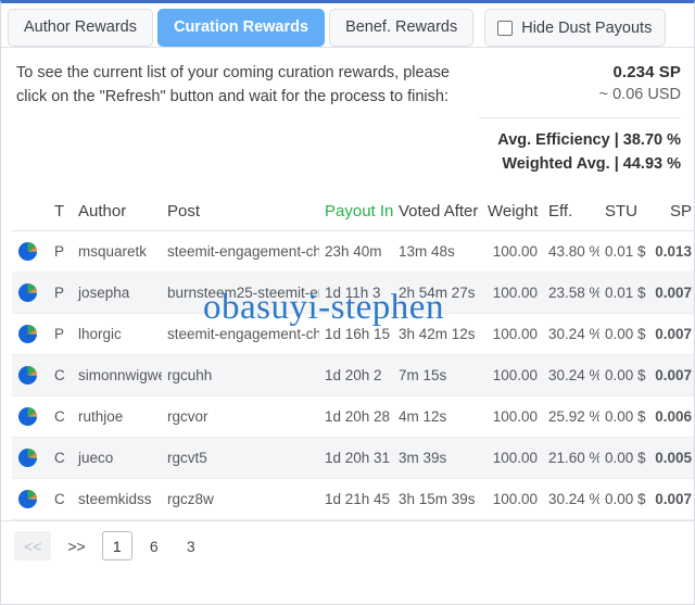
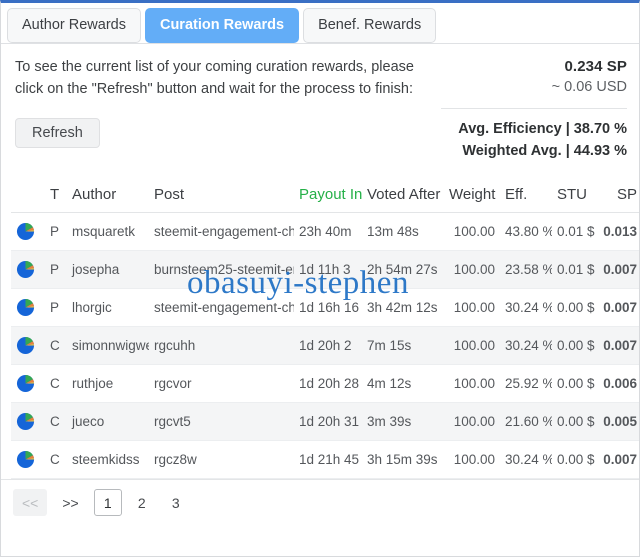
  Author Rewards
  Curation Rewards
  Benef. Rewards
- Hide Dust Payouts
  To see the current list of your coming curation rewards, please click on the "Refresh" button and wait for the process to finish:
+ Refresh
  0.234 SP
  ~ 0.06 USD
  Avg. Efficiency | 38.70 %
  Weighted Avg. | 44.93 %
  	T	Author	Post	Payout In	Voted After	Weight	Eff.	STU	SP
  	P	msquaretk	steemit-engagement-ch	23h 40m	13m 48s	100.00	43.80 %	0.01 $	0.013
  	P	josepha	burnsteem25-steemit-e	1d 11h 3	2h 54m 27s	100.00	23.58 %	0.01 $	0.007
- 	P	lhorgic	steemit-engagement-ch	1d 16h 15	3h 42m 12s	100.00	30.24 %	0.00 $	0.007
+ 	P	lhorgic	steemit-engagement-ch	1d 16h 16	3h 42m 12s	100.00	30.24 %	0.00 $	0.007
  	C	simonnwigw	rgcuhh	1d 20h 2	7m 15s	100.00	30.24 %	0.00 $	0.007
  	C	ruthjoe	rgcvor	1d 20h 28	4m 12s	100.00	25.92 %	0.00 $	0.006
  	C	jueco	rgcvt5	1d 20h 31	3m 39s	100.00	21.60 %	0.00 $	0.005
  	C	steemkidss	rgcz8w	1d 21h 45	3h 15m 39s	100.00	30.24 %	0.00 $	0.007
  <<
  >>
  1
- 6
+ 2
  3
  obasuyi-stephen
